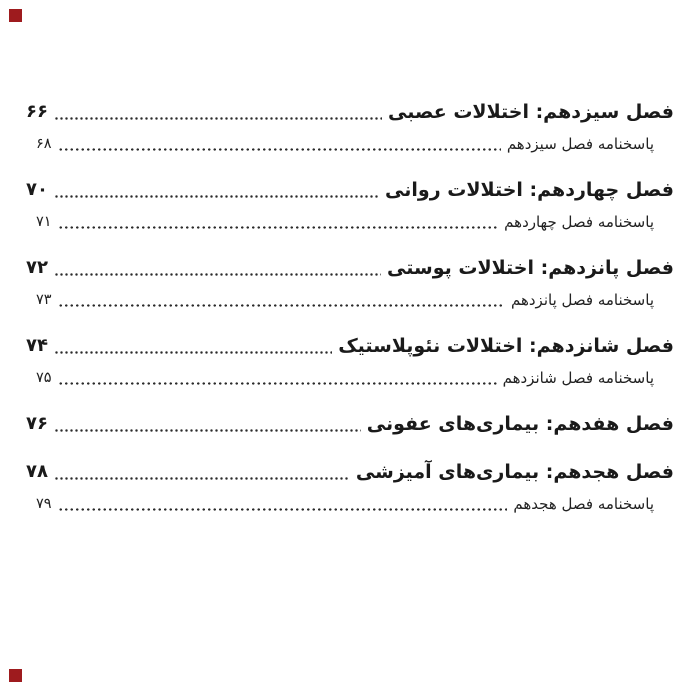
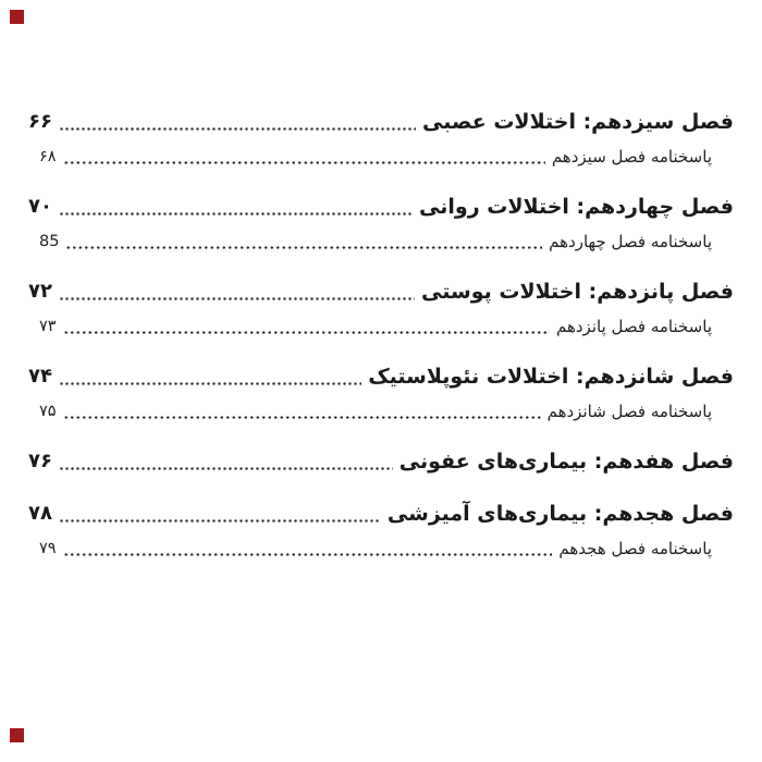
  فصل سیزدهم: اختلالات عصبی
  ۶۶
  پاسخنامه فصل سیزدهم
  ۶۸
  فصل چهاردهم: اختلالات روانی
  ۷۰
  پاسخنامه فصل چهاردهم
- ۷۱
+ 85
  فصل پانزدهم: اختلالات پوستی
  ۷۲
  پاسخنامه فصل پانزدهم
  ۷۳
  فصل شانزدهم: اختلالات نئوپلاستیک
  ۷۴
  پاسخنامه فصل شانزدهم
  ۷۵
  فصل هفدهم: بیماری‌های عفونی
  ۷۶
  فصل هجدهم: بیماری‌های آمیزشی
  ۷۸
  پاسخنامه فصل هجدهم
  ۷۹
